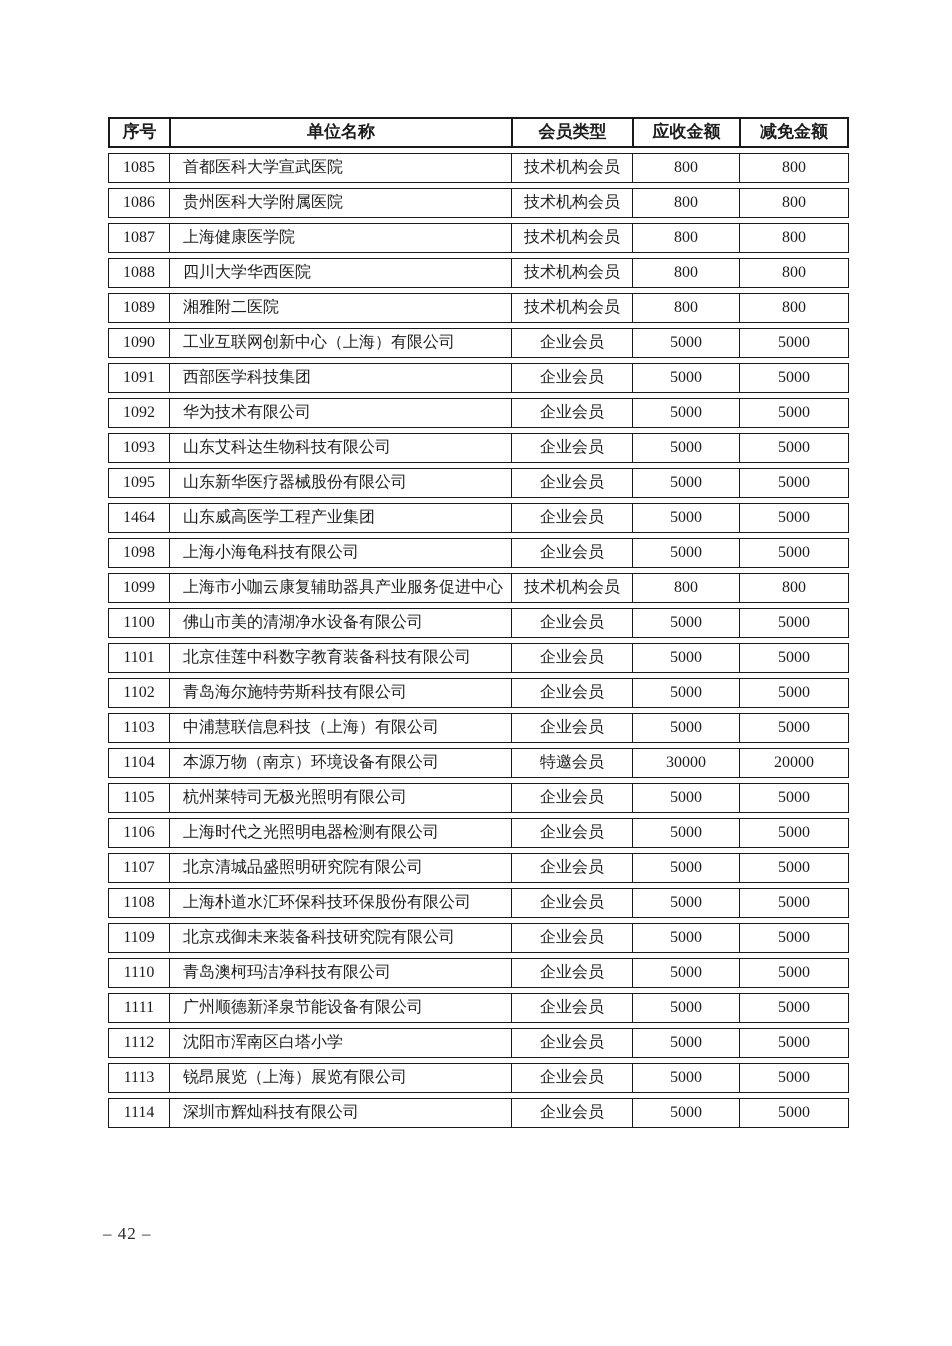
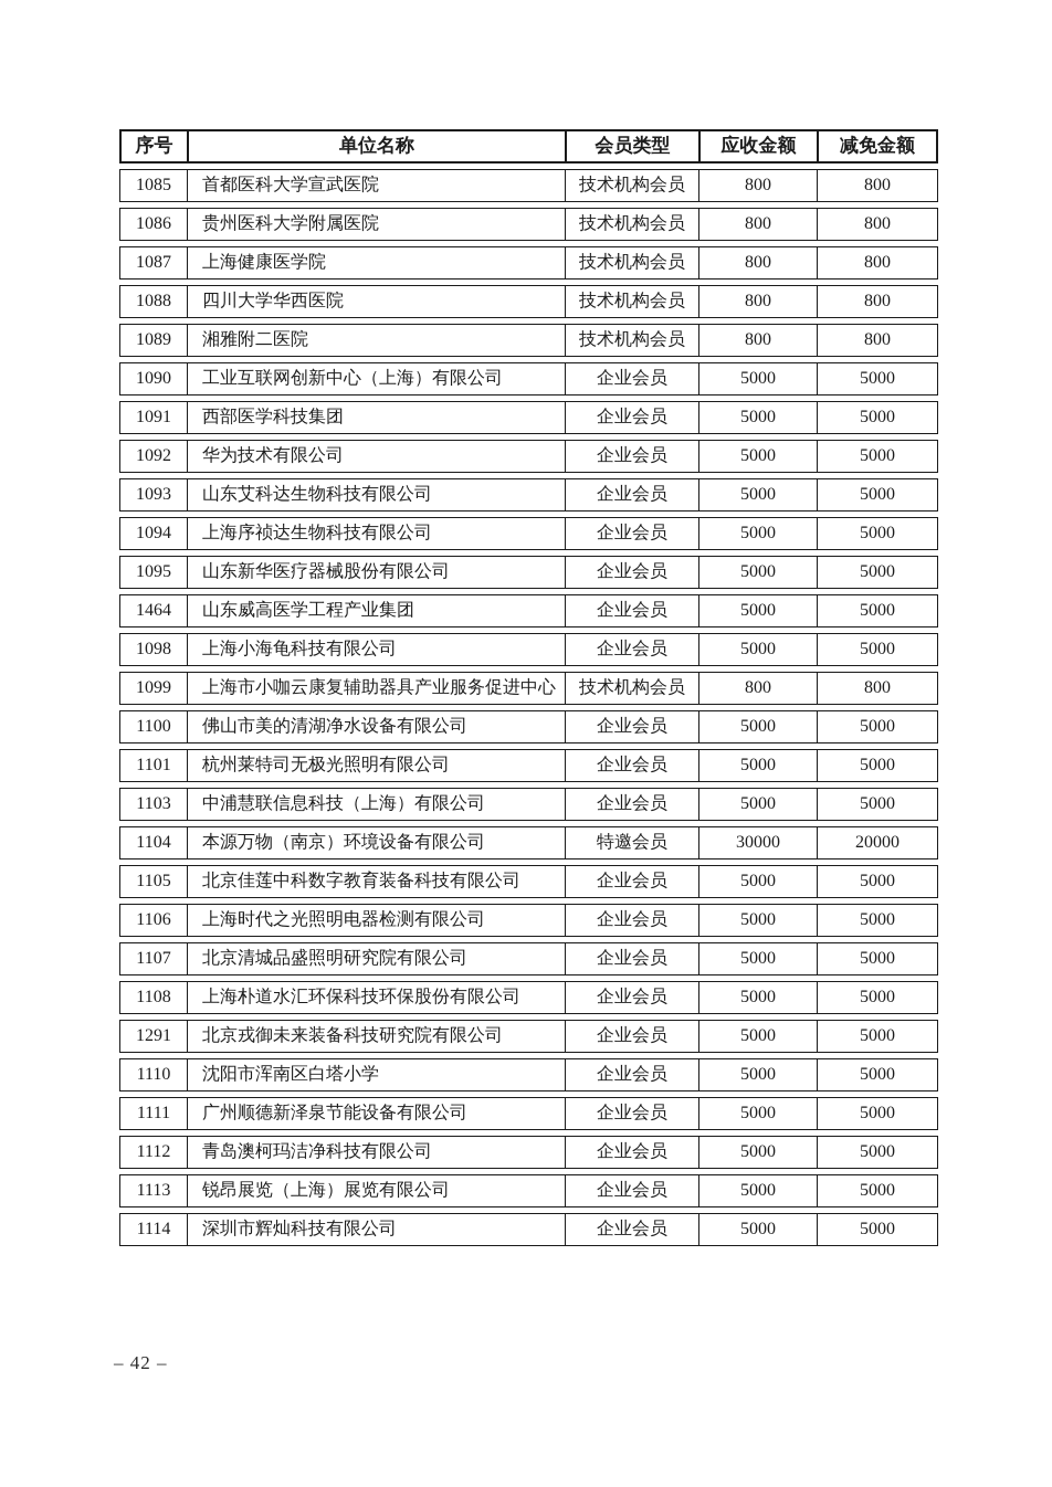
  序号	单位名称	会员类型	应收金额	减免金额
  1085	首都医科大学宣武医院	技术机构会员	800	800
  1086	贵州医科大学附属医院	技术机构会员	800	800
  1087	上海健康医学院	技术机构会员	800	800
  1088	四川大学华西医院	技术机构会员	800	800
  1089	湘雅附二医院	技术机构会员	800	800
  1090	工业互联网创新中心（上海）有限公司	企业会员	5000	5000
  1091	西部医学科技集团	企业会员	5000	5000
  1092	华为技术有限公司	企业会员	5000	5000
  1093	山东艾科达生物科技有限公司	企业会员	5000	5000
+ 1094	上海序祯达生物科技有限公司	企业会员	5000	5000
  1095	山东新华医疗器械股份有限公司	企业会员	5000	5000
  1464	山东威高医学工程产业集团	企业会员	5000	5000
  1098	上海小海龟科技有限公司	企业会员	5000	5000
  1099	上海市小咖云康复辅助器具产业服务促进中心	技术机构会员	800	800
  1100	佛山市美的清湖净水设备有限公司	企业会员	5000	5000
- 1101	北京佳莲中科数字教育装备科技有限公司	企业会员	5000	5000
+ 1101	杭州莱特司无极光照明有限公司	企业会员	5000	5000
- 1102	青岛海尔施特劳斯科技有限公司	企业会员	5000	5000
  1103	中浦慧联信息科技（上海）有限公司	企业会员	5000	5000
  1104	本源万物（南京）环境设备有限公司	特邀会员	30000	20000
- 1105	杭州莱特司无极光照明有限公司	企业会员	5000	5000
+ 1105	北京佳莲中科数字教育装备科技有限公司	企业会员	5000	5000
  1106	上海时代之光照明电器检测有限公司	企业会员	5000	5000
  1107	北京清城品盛照明研究院有限公司	企业会员	5000	5000
  1108	上海朴道水汇环保科技环保股份有限公司	企业会员	5000	5000
- 1109	北京戎御未来装备科技研究院有限公司	企业会员	5000	5000
+ 1291	北京戎御未来装备科技研究院有限公司	企业会员	5000	5000
- 1110	青岛澳柯玛洁净科技有限公司	企业会员	5000	5000
+ 1110	沈阳市浑南区白塔小学	企业会员	5000	5000
  1111	广州顺德新泽泉节能设备有限公司	企业会员	5000	5000
- 1112	沈阳市浑南区白塔小学	企业会员	5000	5000
+ 1112	青岛澳柯玛洁净科技有限公司	企业会员	5000	5000
  1113	锐昂展览（上海）展览有限公司	企业会员	5000	5000
  1114	深圳市辉灿科技有限公司	企业会员	5000	5000
  – 42 –
